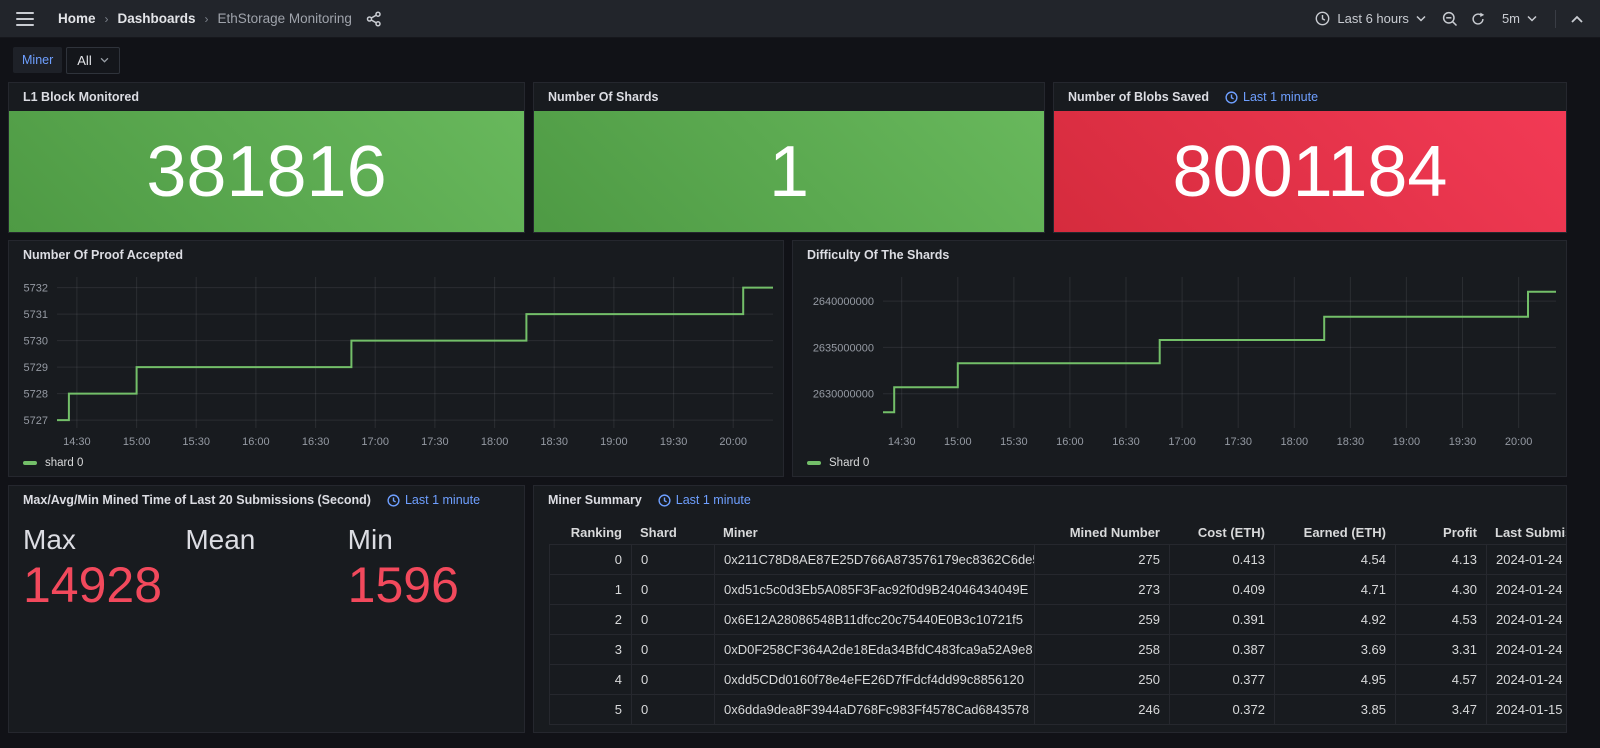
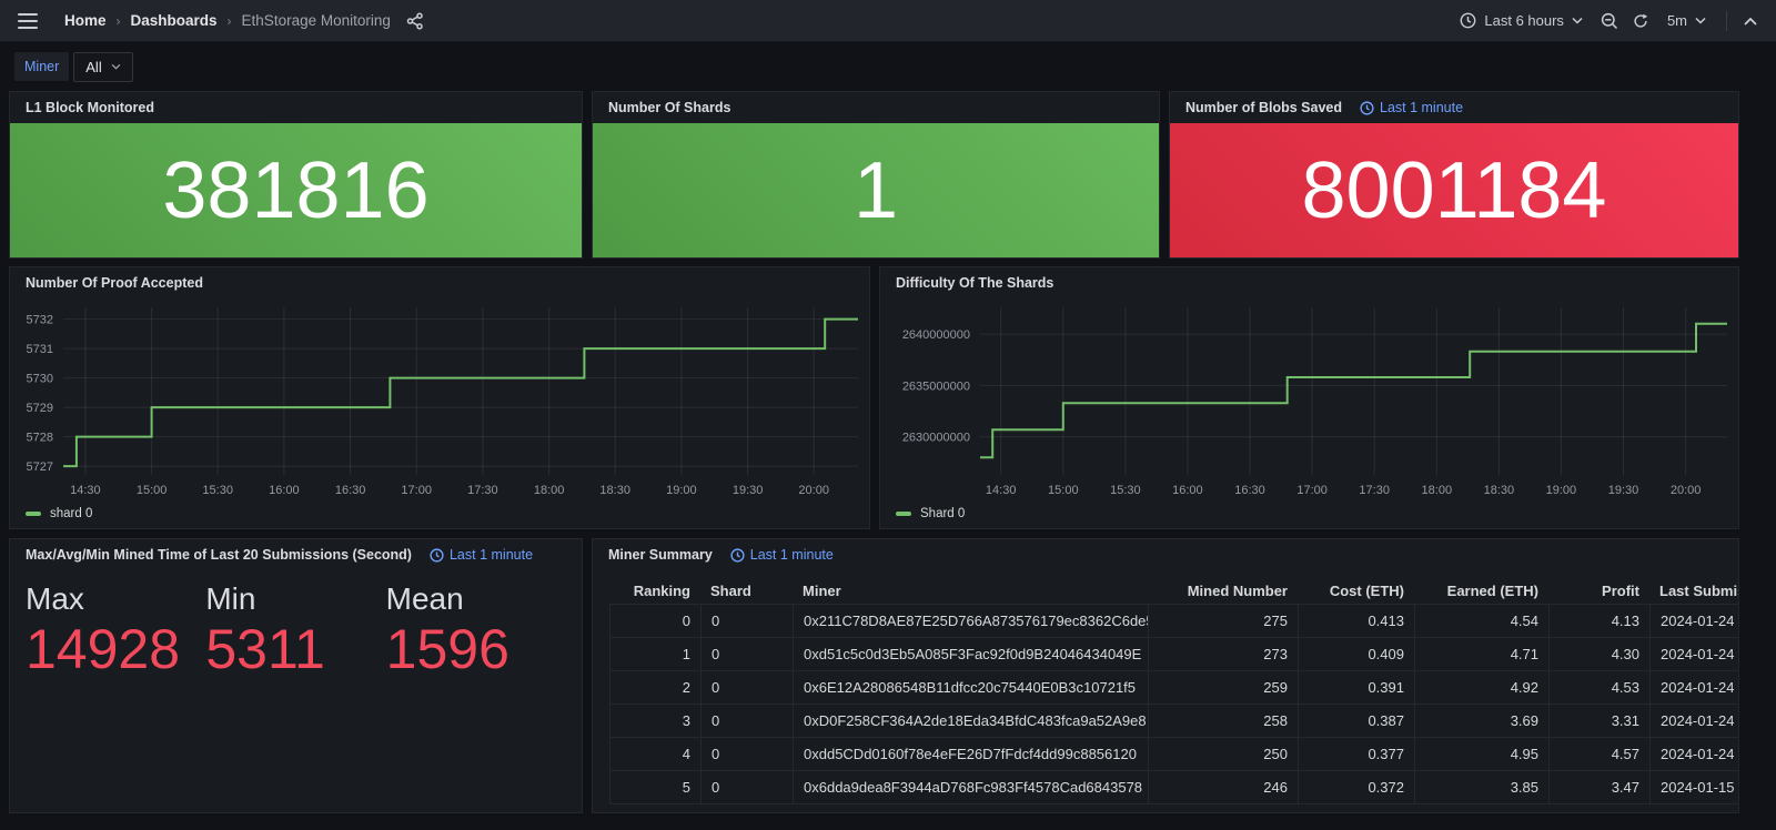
  Home
  ›
  Dashboards
  ›
  EthStorage Monitoring
  Last 6 hours
  5m
  Miner
  All
  L1 Block Monitored
  381816
  Number Of Shards
  1
  Number of Blobs Saved
  Last 1 minute
  8001184
  Number Of Proof Accepted
  5727
  5728
  5729
  5730
  5731
  5732
  14:30
  15:00
  15:30
  16:00
  16:30
  17:00
  17:30
  18:00
  18:30
  19:00
  19:30
  20:00
  shard 0
  Difficulty Of The Shards
  2630000000
  2635000000
  2640000000
  14:30
  15:00
  15:30
  16:00
  16:30
  17:00
  17:30
  18:00
  18:30
  19:00
  19:30
  20:00
  Shard 0
  Max/Avg/Min Mined Time of Last 20 Submissions (Second)
  Last 1 minute
  Max
  14928
- Mean
+ Min
+ 5311
- Min
+ Mean
  1596
  Miner Summary
  Last 1 minute
  Ranking
  Shard
  Miner
  Mined Number
  Cost (ETH)
  Earned (ETH)
  Profit
  0
  0
  0x211C78D8AE87E25D766A873576179ec8362C6de
  275
  0.413
  4.54
  4.13
  2024-01-24
  1
  0
  0xd51c5c0d3Eb5A085F3Fac92f0d9B24046434049E
  273
  0.409
  4.71
  4.30
  2024-01-24
  2
  0
  0x6E12A28086548B11dfcc20c75440E0B3c10721f5
  259
  0.391
  4.92
  4.53
  2024-01-24
  3
  0
  0xD0F258CF364A2de18Eda34BfdC483fca9a52A9e8
  258
  0.387
  3.69
  3.31
  2024-01-24
  4
  0
  0xdd5CDd0160f78e4eFE26D7fFdcf4dd99c8856120
  250
  0.377
  4.95
  4.57
  2024-01-24
  5
  0
  0x6dda9dea8F3944aD768Fc983Ff4578Cad6843578
  246
  0.372
  3.85
  3.47
  2024-01-15
